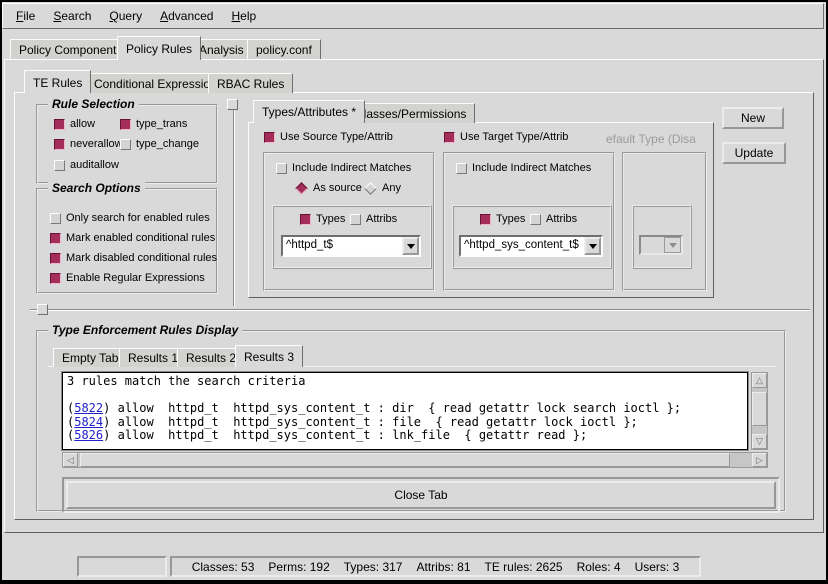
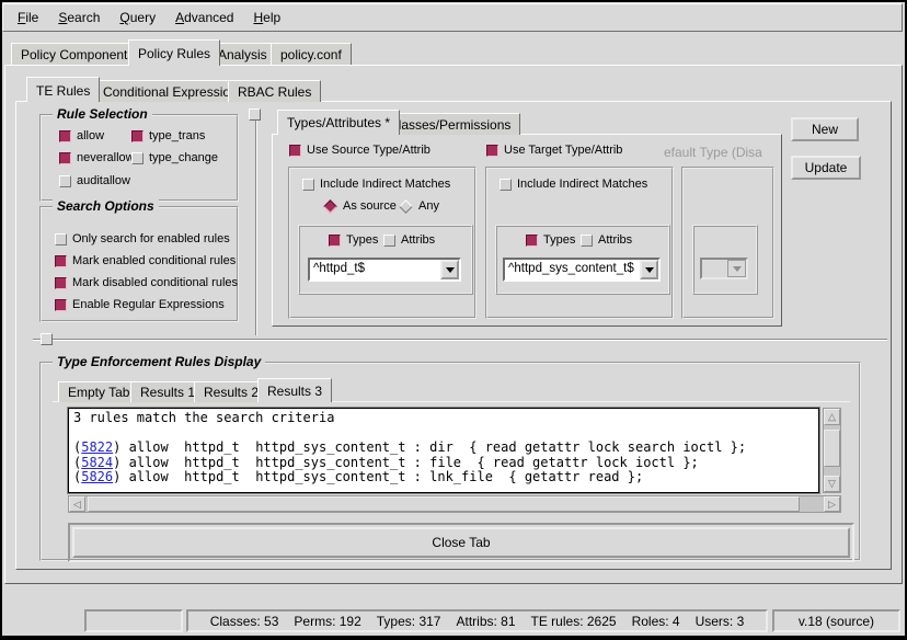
  File
  Search
  Query
  Advanced
  Help
  Policy Component
  Policy Rules
  Analysis
  policy.conf
  TE Rules
  Conditional Expressio
  RBAC Rules
  Rule Selection
  allow
  type_trans
  neverallow
  type_change
  auditallow
  Search Options
  Only search for enabled rules
  Mark enabled conditional rules
  Mark disabled conditional rules
  Enable Regular Expressions
  Types/Attributes *
  asses/Permissions
  Use Source Type/Attrib
  Include Indirect Matches
  As source
  Any
  Types
  Attribs
  ^httpd_t$
  Use Target Type/Attrib
  Include Indirect Matches
  Types
  Attribs
  ^httpd_sys_content_t$
  efault Type (Disa
  New
  Update
  Type Enforcement Rules Display
  Empty Tab
  Results 1
  Results 2
  Results 3
  3 rules match the search criteria
  (5822) allow httpd_t httpd_sys_content_t : dir { read getattr lock search ioctl };
  (5824) allow httpd_t httpd_sys_content_t : file { read getattr lock ioctl };
  (5826) allow httpd_t httpd_sys_content_t : lnk_file { getattr read };
  △
  ▽
  ◁
  ▷
  Close Tab
  Classes: 53
  Perms: 192
  Types: 317
  Attribs: 81
  TE rules: 2625
  Roles: 4
  Users: 3
+ v.18 (source)
